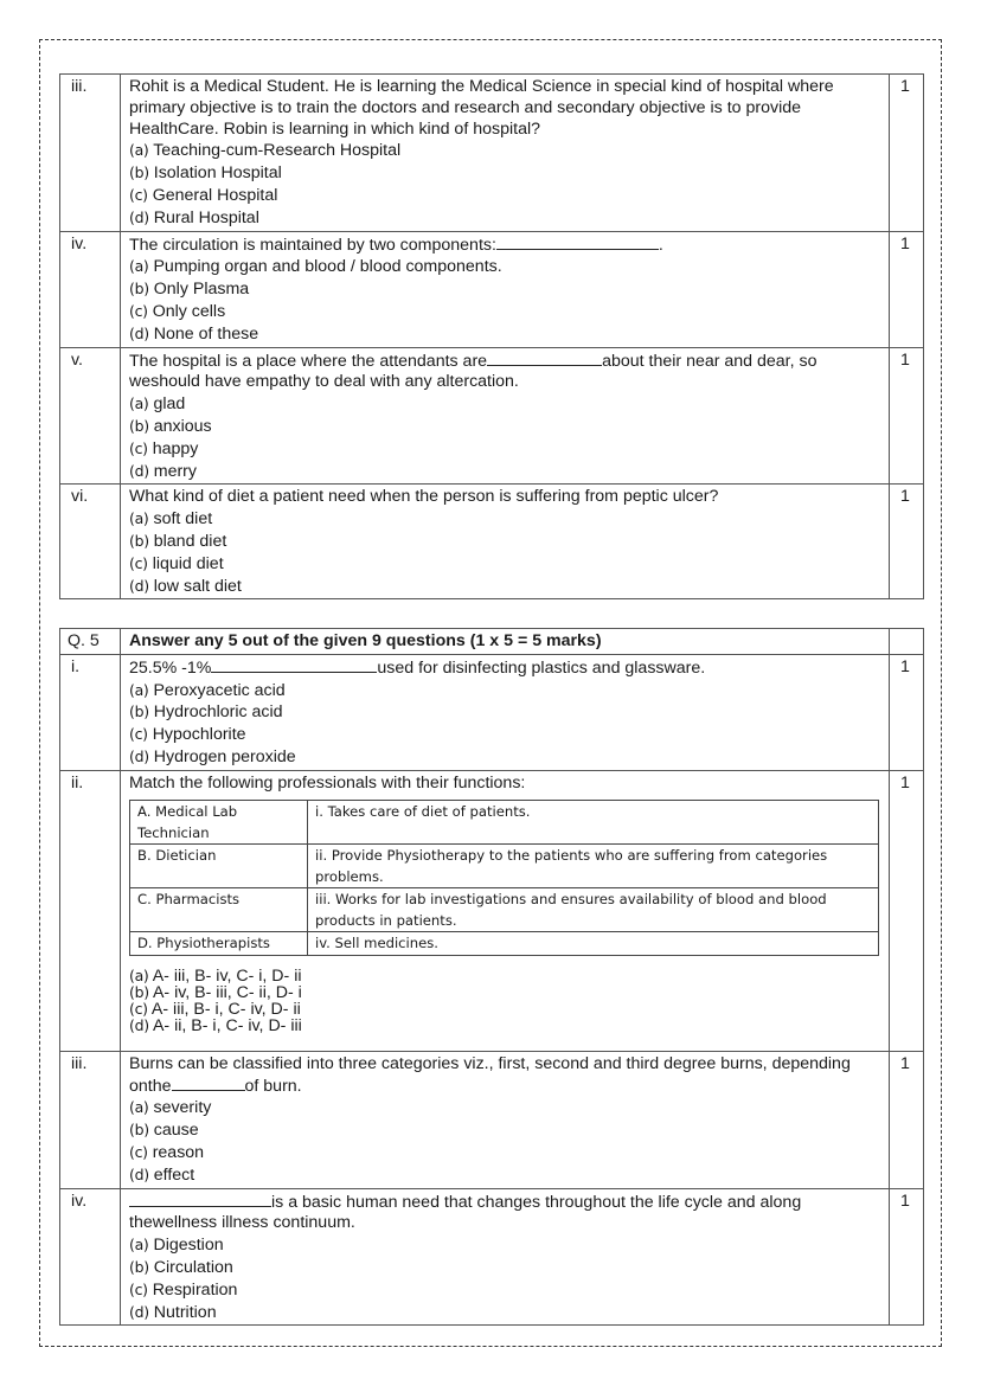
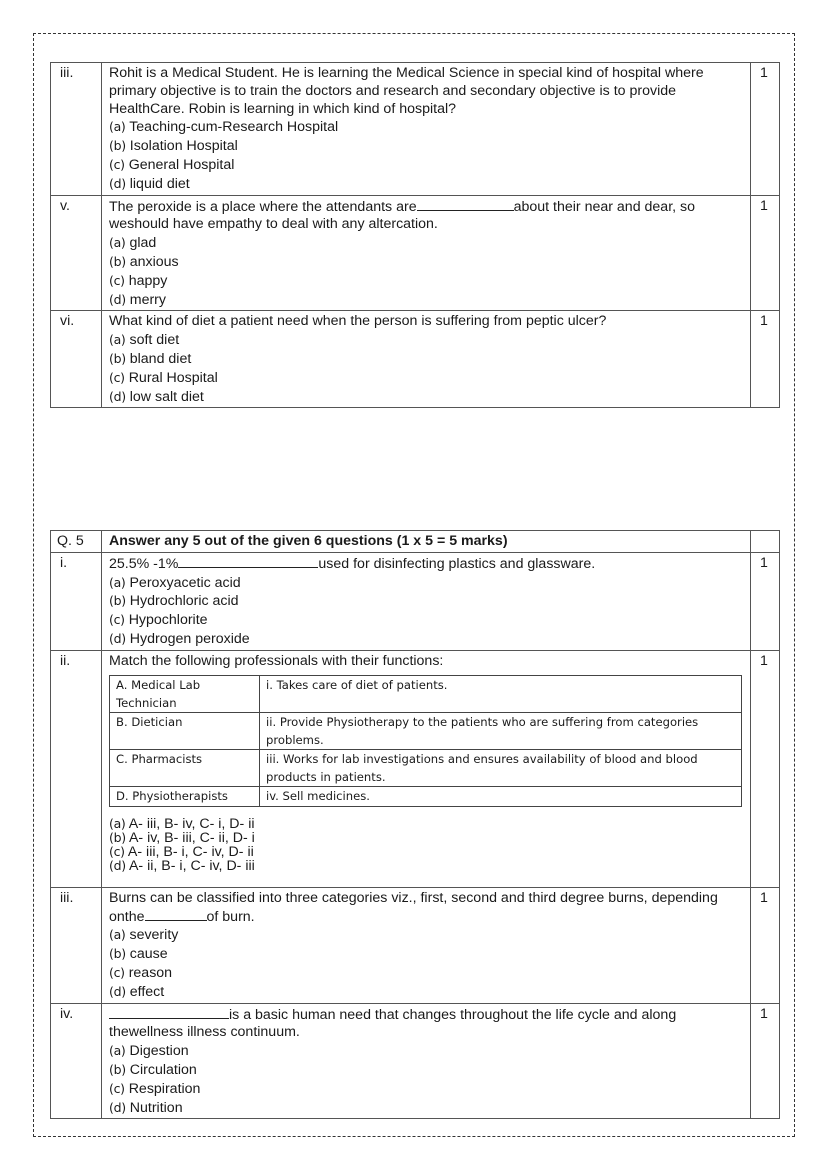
- iii.	Rohit is a Medical Student. He is learning the Medical Science in special kind of hospital where primary objective is to train the doctors and research and secondary objective is to provide HealthCare. Robin is learning in which kind of hospital? (a) Teaching-cum-Research Hospital (b) Isolation Hospital (c) General Hospital (d) Rural Hospital	1
+ iii.	Rohit is a Medical Student. He is learning the Medical Science in special kind of hospital where primary objective is to train the doctors and research and secondary objective is to provide HealthCare. Robin is learning in which kind of hospital? (a) Teaching-cum-Research Hospital (b) Isolation Hospital (c) General Hospital (d) liquid diet	1
- iv.	The circulation is maintained by two components: . (a) Pumping organ and blood / blood components. (b) Only Plasma (c) Only cells (d) None of these	1
- v.	The hospital is a place where the attendants are about their near and dear, so weshould have empathy to deal with any altercation. (a) glad (b) anxious (c) happy (d) merry	1
+ v.	The peroxide is a place where the attendants are about their near and dear, so weshould have empathy to deal with any altercation. (a) glad (b) anxious (c) happy (d) merry	1
- vi.	What kind of diet a patient need when the person is suffering from peptic ulcer? (a) soft diet (b) bland diet (c) liquid diet (d) low salt diet	1
+ vi.	What kind of diet a patient need when the person is suffering from peptic ulcer? (a) soft diet (b) bland diet (c) Rural Hospital (d) low salt diet	1
- Q. 5	Answer any 5 out of the given 9 questions (1 x 5 = 5 marks)
+ Q. 5	Answer any 5 out of the given 6 questions (1 x 5 = 5 marks)
  i.	25.5% -1% used for disinfecting plastics and glassware. (a) Peroxyacetic acid (b) Hydrochloric acid (c) Hypochlorite (d) Hydrogen peroxide	1
  ii.	Match the following professionals with their functions:
  A. Medical Lab Technician	i. Takes care of diet of patients.
  B. Dietician	ii. Provide Physiotherapy to the patients who are suffering from categories problems.
  C. Pharmacists	iii. Works for lab investigations and ensures availability of blood and blood products in patients.
  D. Physiotherapists	iv. Sell medicines.
  	(a) A- iii, B- iv, C- i, D- ii (b) A- iv, B- iii, C- ii, D- i (c) A- iii, B- i, C- iv, D- ii (d) A- ii, B- i, C- iv, D- iii	1
  iii.	Burns can be classified into three categories viz., first, second and third degree burns, depending onthe of burn. (a) severity (b) cause (c) reason (d) effect	1
  iv.	is a basic human need that changes throughout the life cycle and along thewellness illness continuum. (a) Digestion (b) Circulation (c) Respiration (d) Nutrition	1
